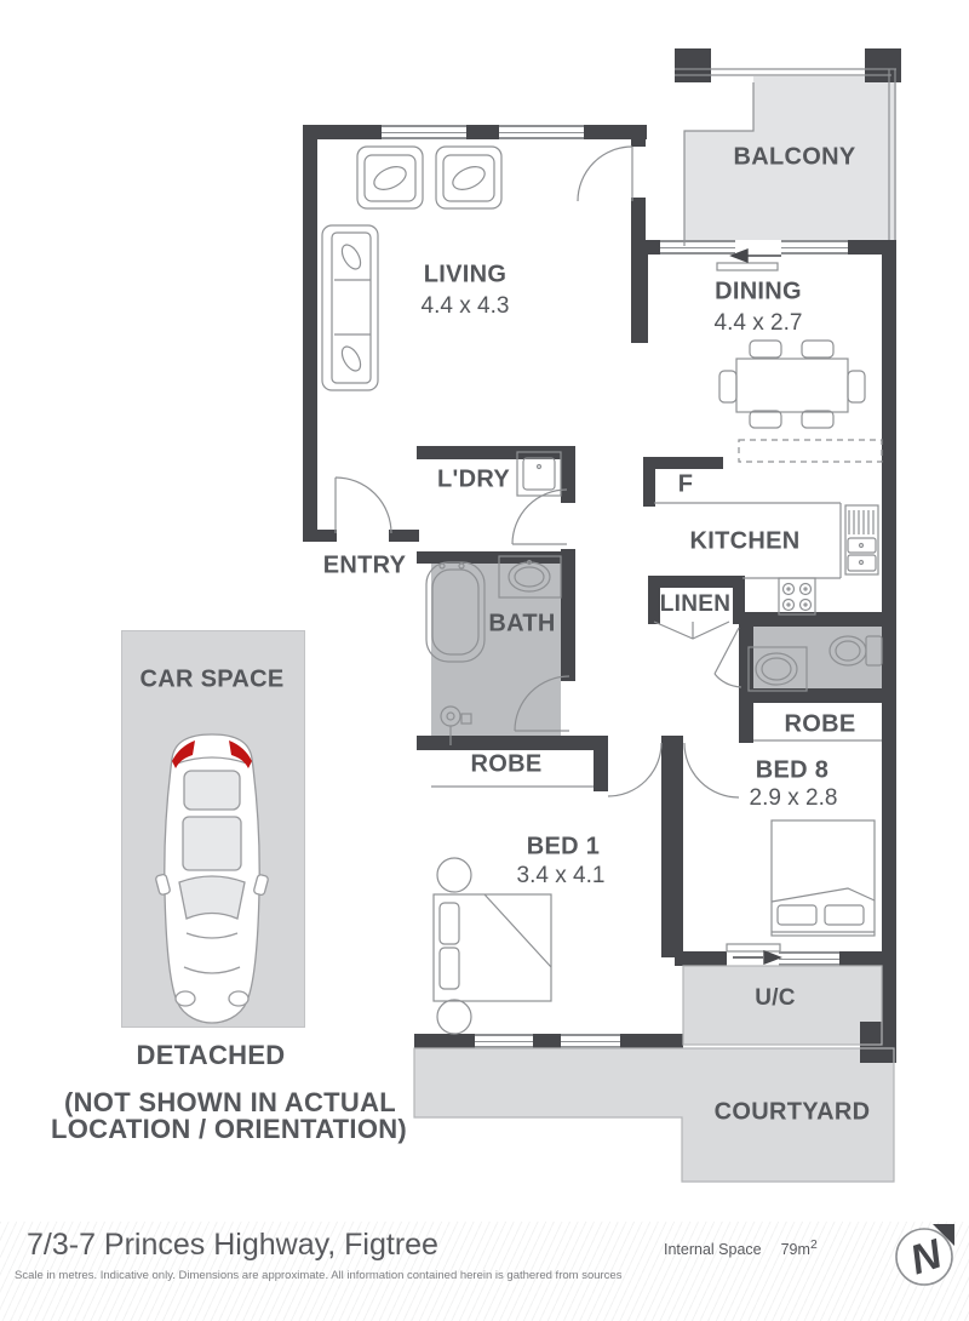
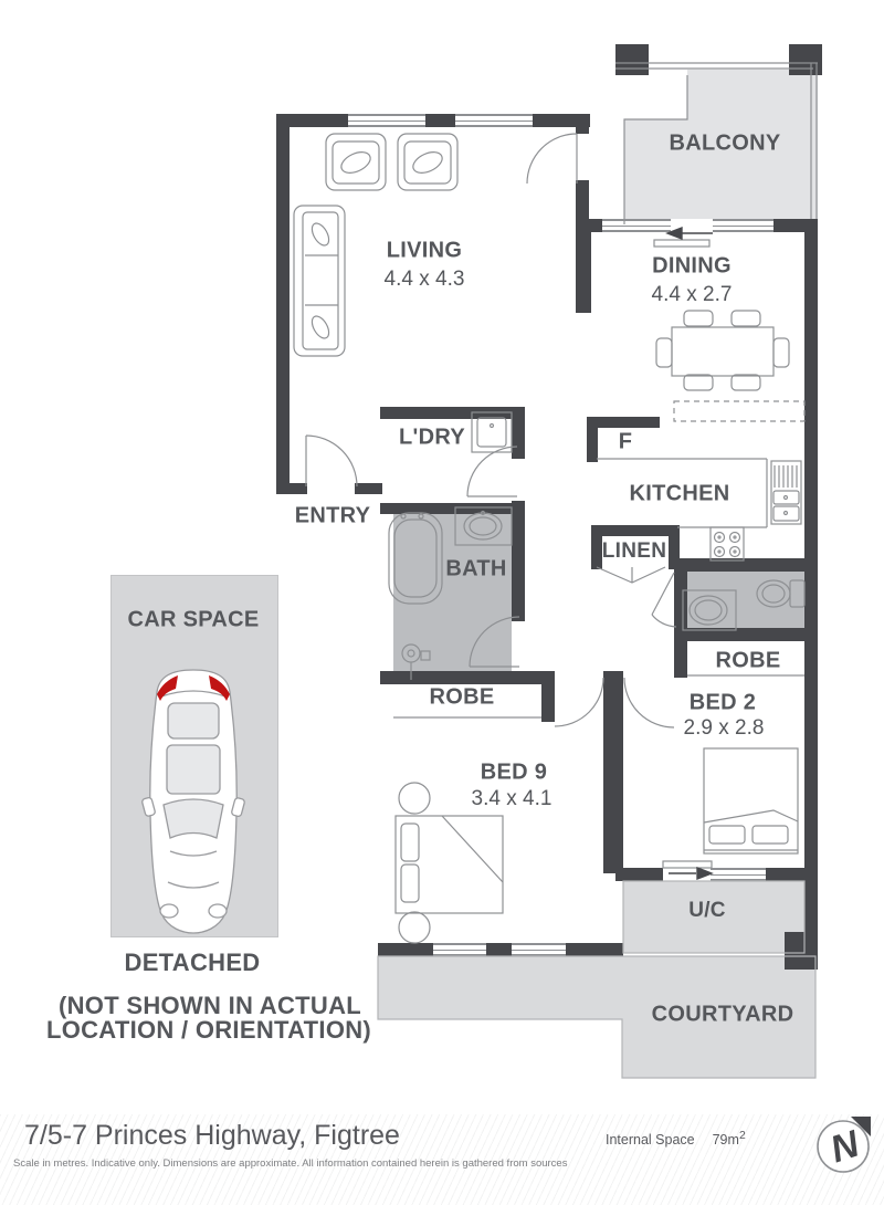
  BALCONY
  LIVING
  4.4 x 4.3
  DINING
  4.4 x 2.7
  L'DRY
  ENTRY
  KITCHEN
  F
  BATH
  LINEN
  ROBE
  ROBE
- BED 1
+ BED 9
  3.4 x 4.1
- BED 8
+ BED 2
  2.9 x 2.8
  U/C
  COURTYARD
  CAR SPACE
  DETACHED
  (NOT SHOWN IN ACTUAL
  LOCATION / ORIENTATION)
- 7/3-7 Princes Highway, Figtree
+ 7/5-7 Princes Highway, Figtree
  Internal Space 79m2
  Scale in metres. Indicative only. Dimensions are approximate. All information contained herein is gathered from sources
